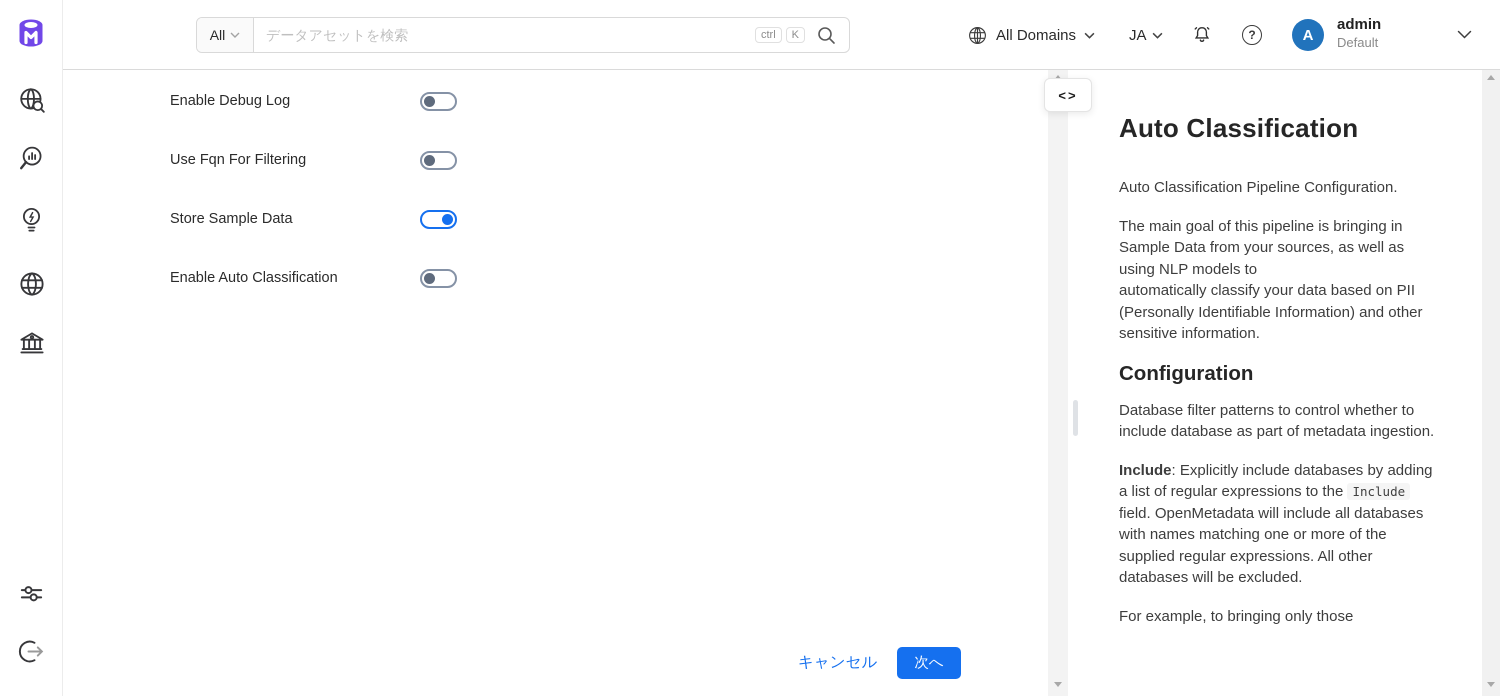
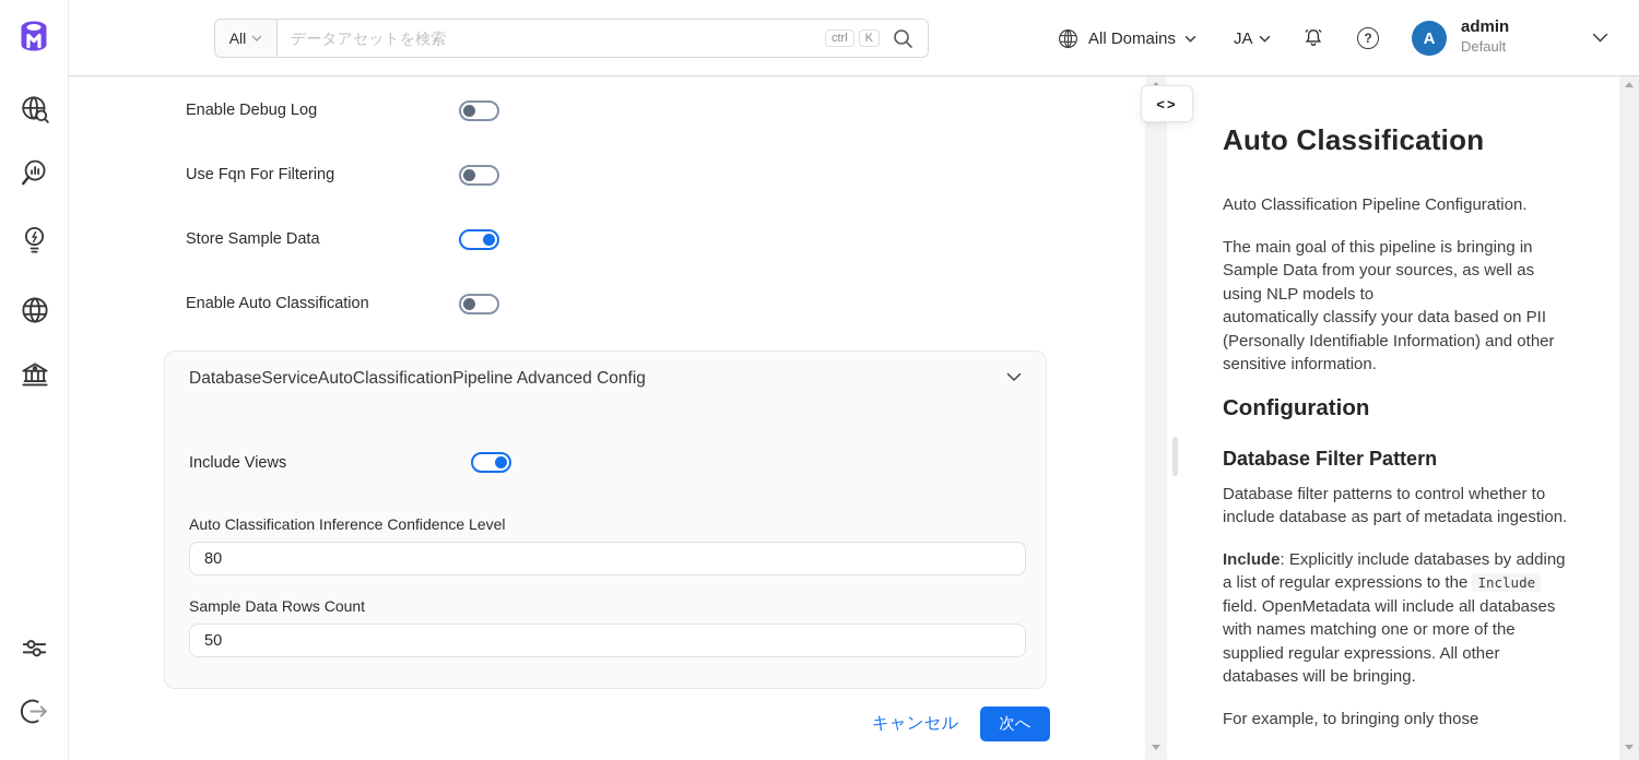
  All
  データアセットを検索
  ctrl
  K
  All Domains
  JA
  ?
  A
  admin
  Default
  Enable Debug Log
  Use Fqn For Filtering
  Store Sample Data
  Enable Auto Classification
+ DatabaseServiceAutoClassificationPipeline Advanced Config
+ Include Views
+ Auto Classification Inference Confidence Level
+ 80
+ Sample Data Rows Count
+ 50
  キャンセル
  次へ
  <>
  Auto Classification
  Auto Classification Pipeline Configuration.
  The main goal of this pipeline is bringing in Sample Data from your sources, as well as using NLP models to
  automatically classify your data based on PII (Personally Identifiable Information) and other sensitive information.
  Configuration
+ Database Filter Pattern
  Database filter patterns to control whether to include database as part of metadata ingestion.
- Include: Explicitly include databases by adding a list of regular expressions to the Include field. OpenMetadata will include all databases with names matching one or more of the supplied regular expressions. All other databases will be excluded.
+ Include: Explicitly include databases by adding a list of regular expressions to the Include field. OpenMetadata will include all databases with names matching one or more of the supplied regular expressions. All other databases will be bringing.
  For example, to bringing only those
